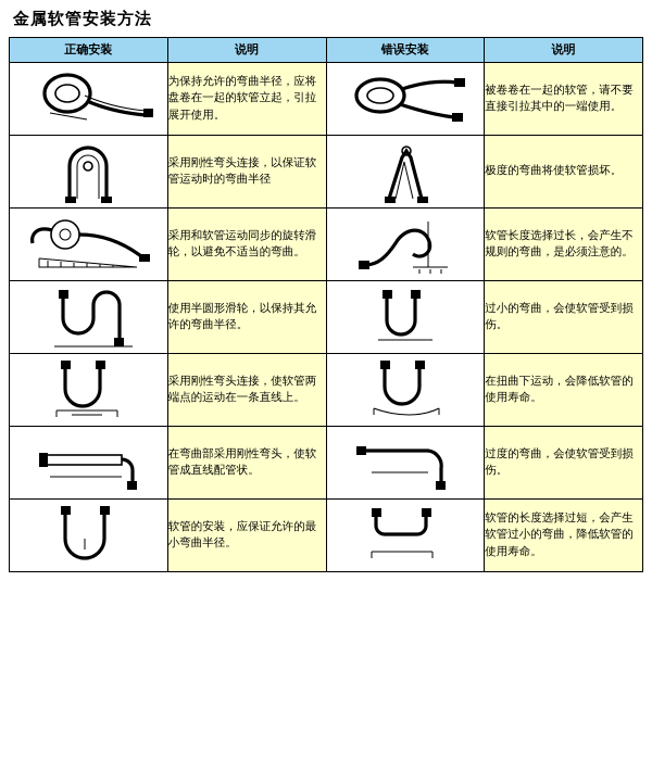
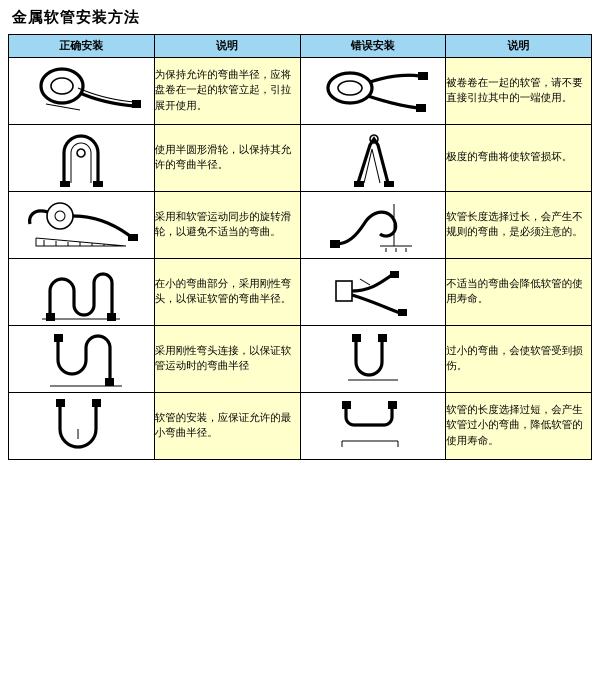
  金属软管安装方法
  正确安装	说明	错误安装	说明
  	为保持允许的弯曲半径，应将盘卷在一起的软管立起，引拉展开使用。		被卷卷在一起的软管，请不要直接引拉其中的一端使用。
- 	采用刚性弯头连接，以保证软管运动时的弯曲半径		极度的弯曲将使软管损坏。
+ 	使用半圆形滑轮，以保持其允许的弯曲半径。		极度的弯曲将使软管损坏。
  	采用和软管运动同步的旋转滑轮，以避免不适当的弯曲。		软管长度选择过长，会产生不规则的弯曲，是必须注意的。
+ 	在小的弯曲部分，采用刚性弯头，以保证软管的弯曲半径。		不适当的弯曲会降低软管的使用寿命。
- 	使用半圆形滑轮，以保持其允许的弯曲半径。		过小的弯曲，会使软管受到损伤。
+ 	采用刚性弯头连接，以保证软管运动时的弯曲半径		过小的弯曲，会使软管受到损伤。
- 	采用刚性弯头连接，使软管两端点的运动在一条直线上。		在扭曲下运动，会降低软管的使用寿命。
- 	在弯曲部采用刚性弯头，使软管成直线配管状。		过度的弯曲，会使软管受到损伤。
  	软管的安装，应保证允许的最小弯曲半径。		软管的长度选择过短，会产生软管过小的弯曲，降低软管的使用寿命。
